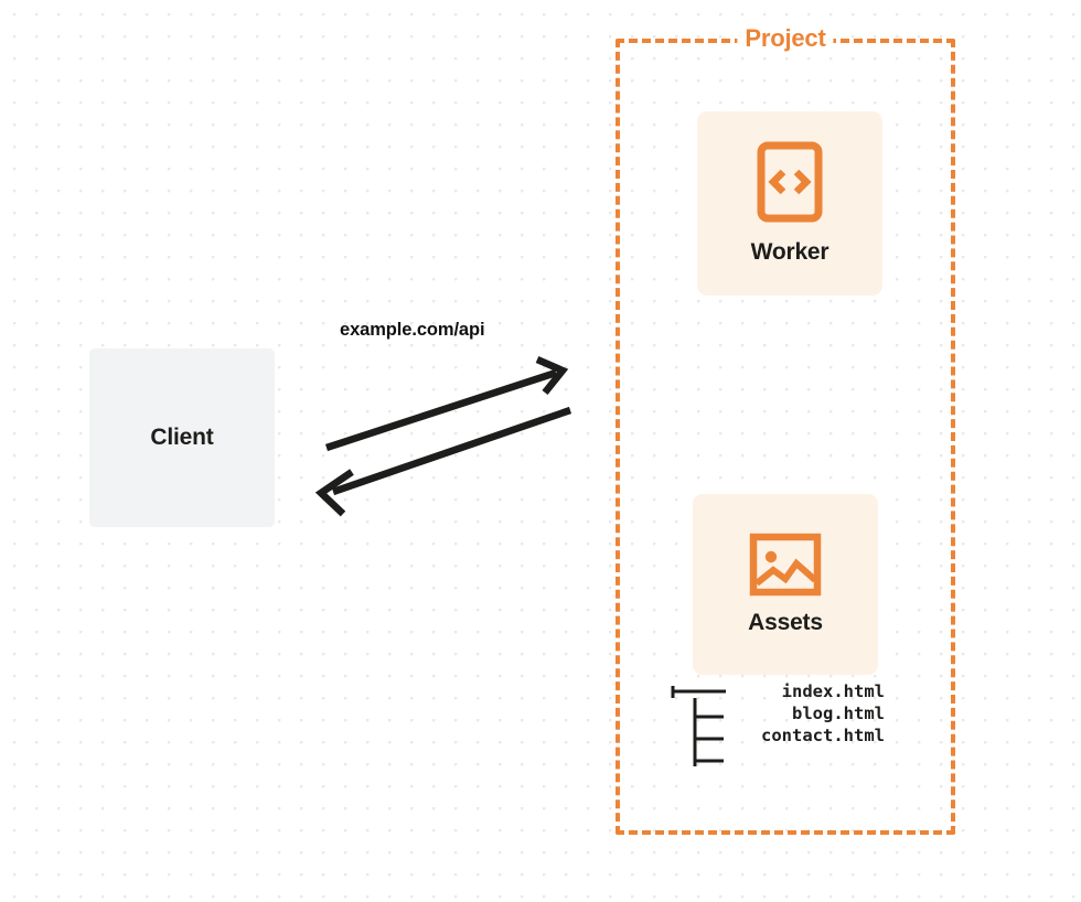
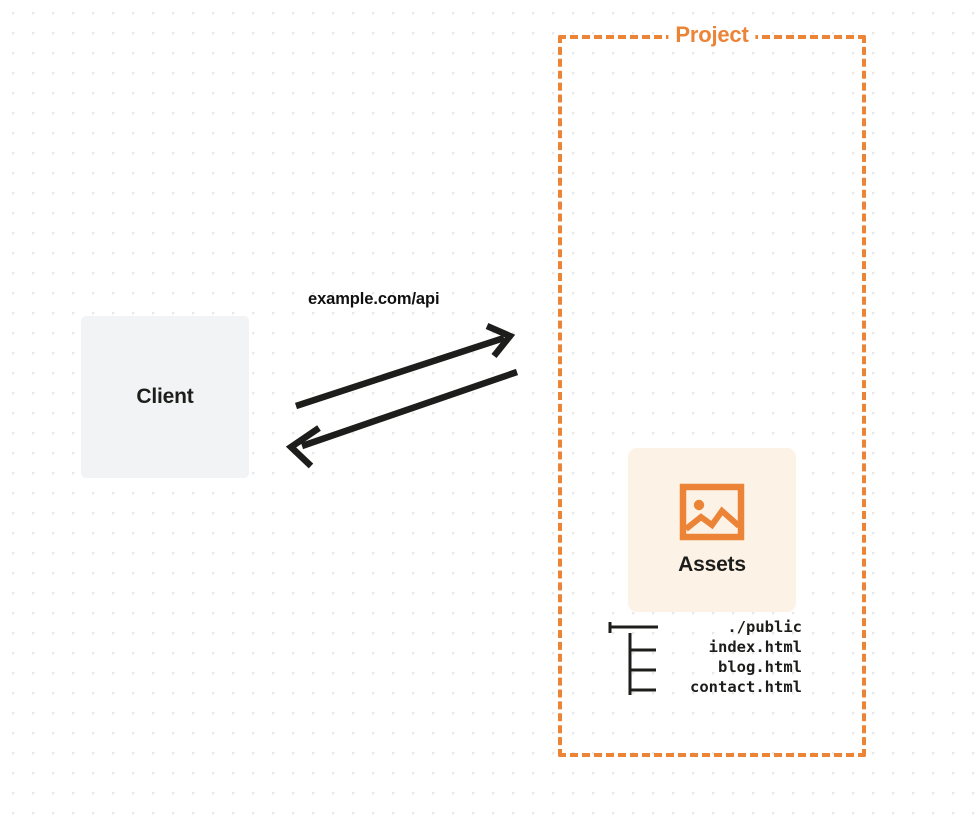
  Client
  example.com/api
  Project
- Worker
  Assets
+ ./public
  index.html
  blog.html
  contact.html
